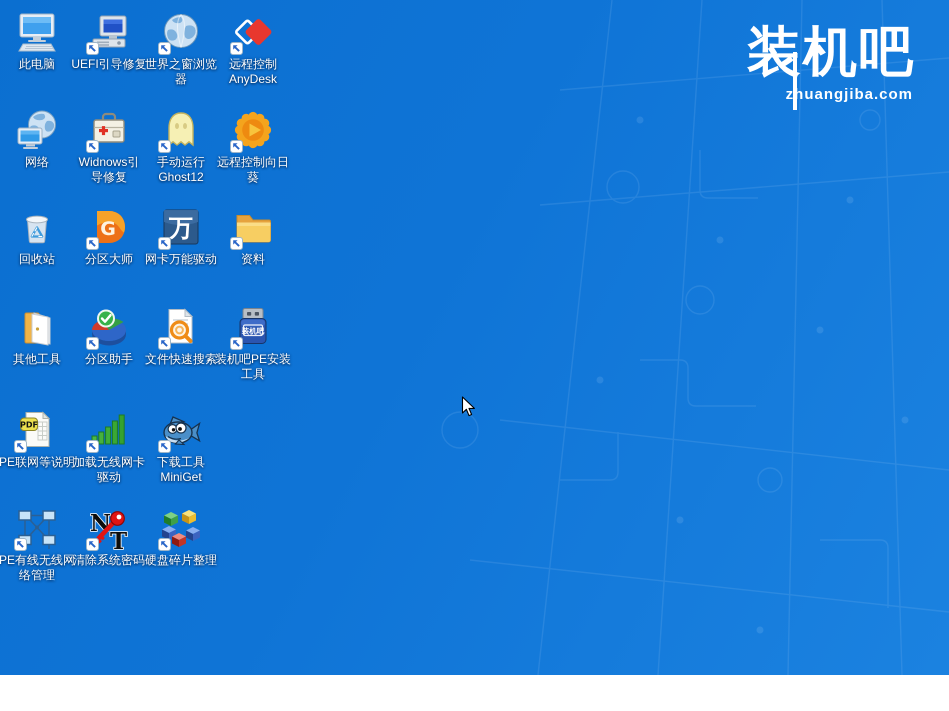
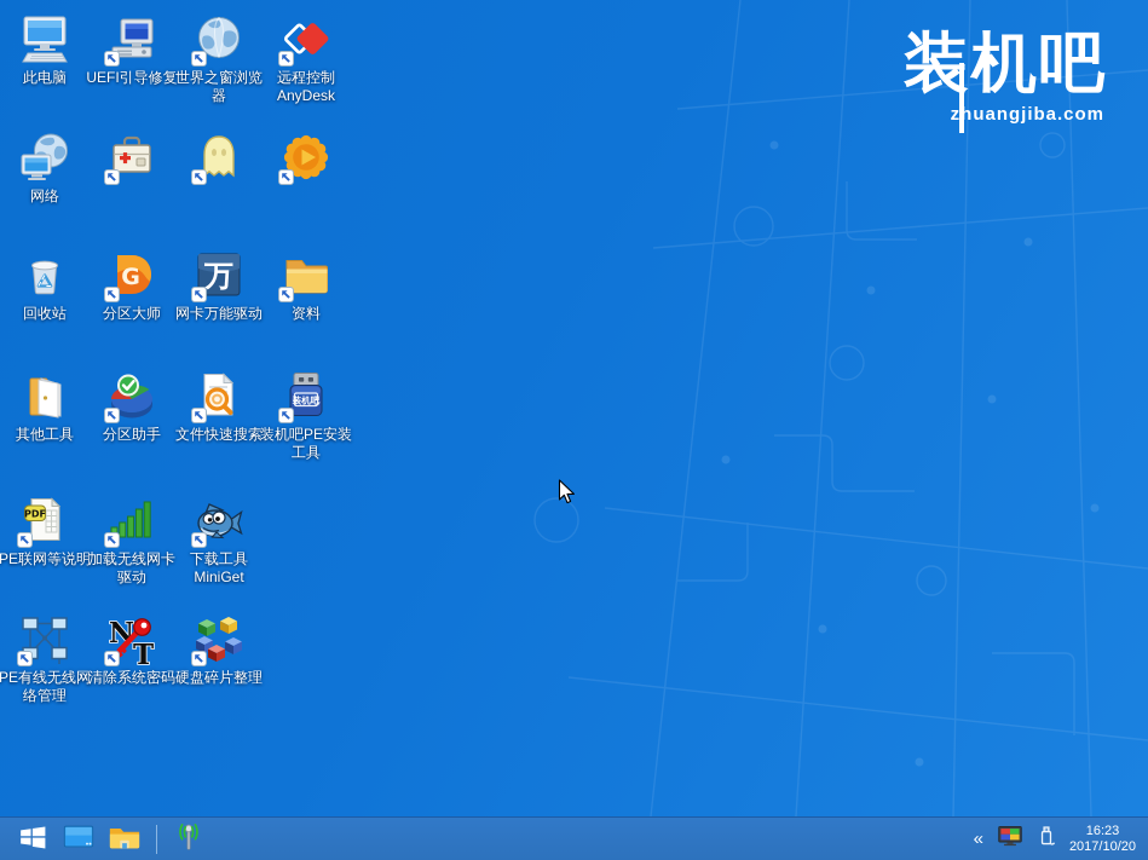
  装机吧
  zhuangjiba.com
  此电脑
  UEFI引导修复
  世界之窗浏览
  器
  远程控制
  AnyDesk
  网络
- Widnows引
- 导修复
- 手动运行
- Ghost12
- 远程控制向日
- 葵
  回收站
  G
  分区大师
  万
  网卡万能驱动
  资料
  其他工具
  分区助手
  文件快速搜索
  装机吧
  装机吧PE安装
  工具
  PDF
  PE联网等说明
  加载无线网卡
  驱动
  下载工具
  MiniGet
  PE有线无线网
  络管理
  N
  T
  清除系统密码
  硬盘碎片整理
+ «
+ 16:23
+ 2017/10/20
